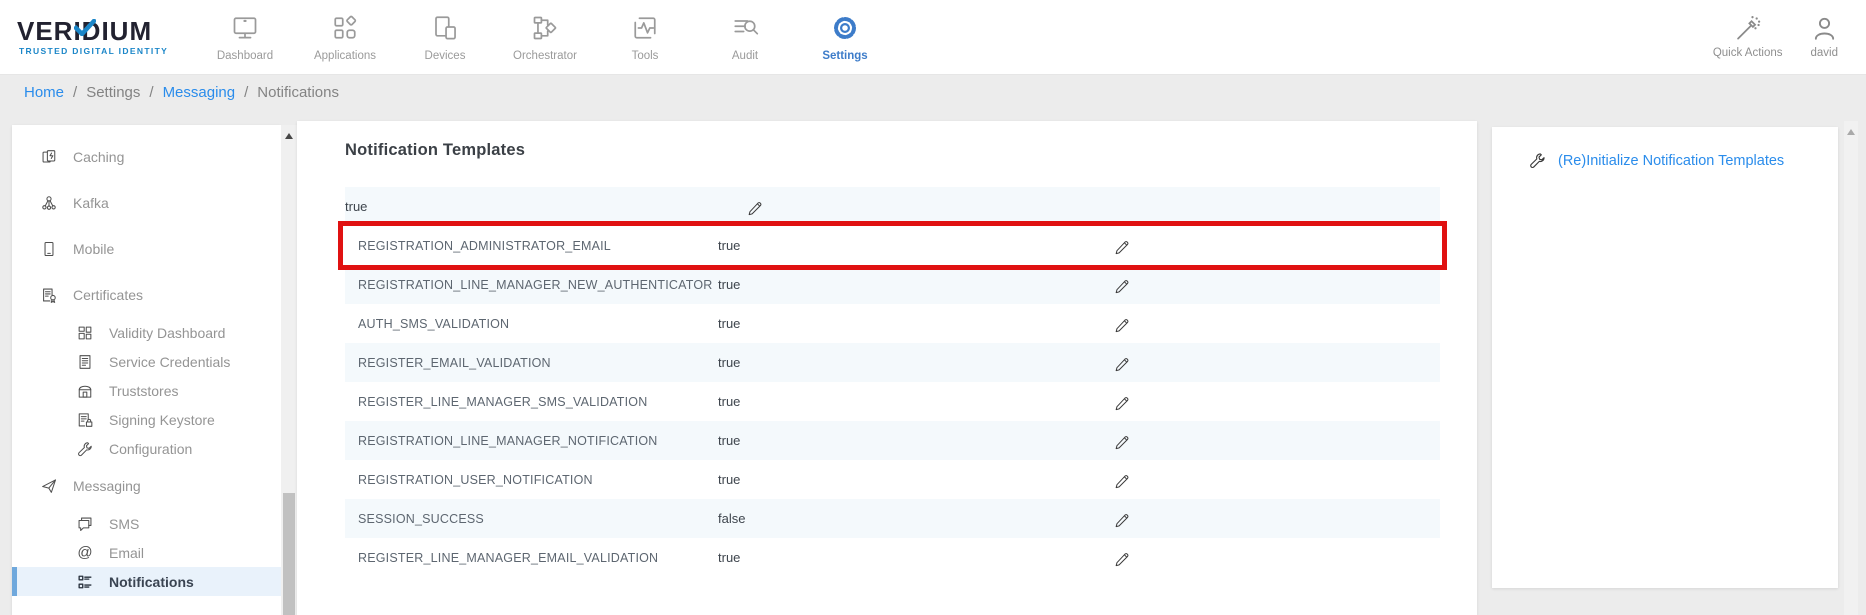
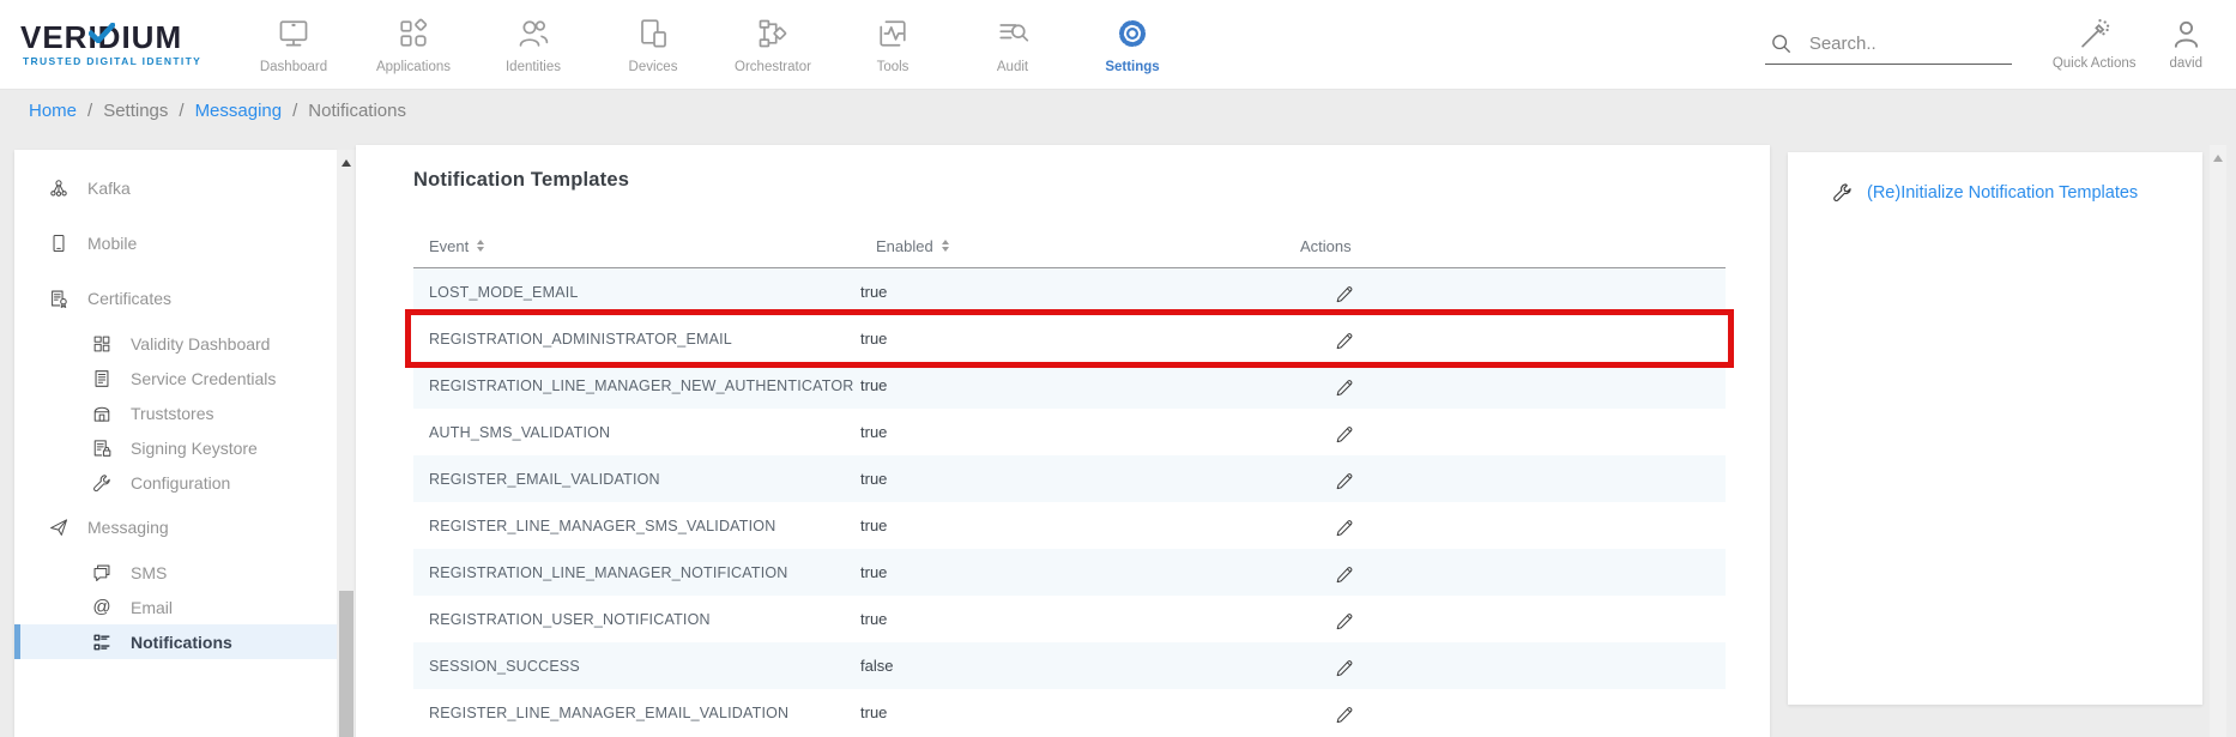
  VERDIUM
  TRUSTED DIGITAL IDENTITY
  Dashboard
  Applications
+ Identities
  Devices
  Orchestrator
  Tools
  Audit
  Settings
+ Search..
  Quick Actions
  david
  Home
  /
  Settings
  /
  Messaging
  /
  Notifications
- Caching
  Kafka
  Mobile
  Certificates
  Validity Dashboard
  Service Credentials
  Truststores
  Signing Keystore
  Configuration
  Messaging
  SMS
  @
  Email
  Notifications
  Notification Templates
+ Event
+ Enabled
+ Actions
+ LOST_MODE_EMAIL
  true
  REGISTRATION_ADMINISTRATOR_EMAIL
  true
  REGISTRATION_LINE_MANAGER_NEW_AUTHENTICATOR
  true
  AUTH_SMS_VALIDATION
  true
  REGISTER_EMAIL_VALIDATION
  true
  REGISTER_LINE_MANAGER_SMS_VALIDATION
  true
  REGISTRATION_LINE_MANAGER_NOTIFICATION
  true
  REGISTRATION_USER_NOTIFICATION
  true
  SESSION_SUCCESS
  false
  REGISTER_LINE_MANAGER_EMAIL_VALIDATION
  true
  (Re)Initialize Notification Templates
